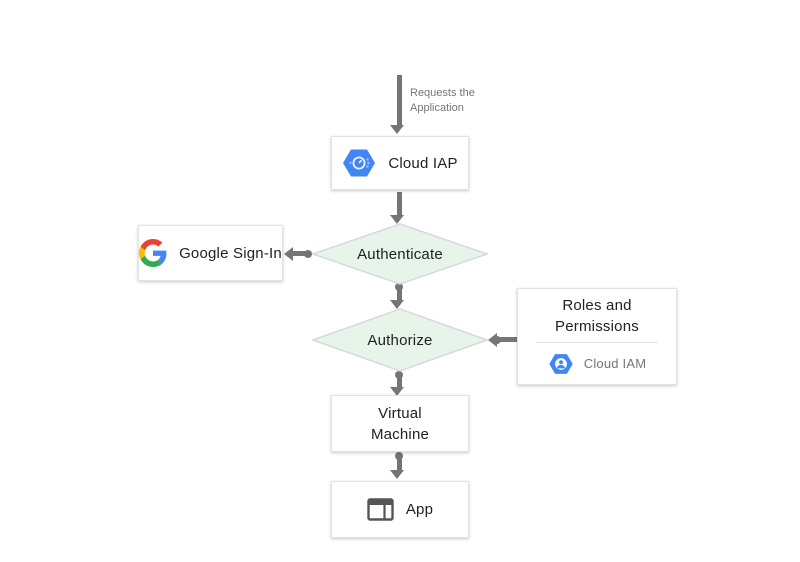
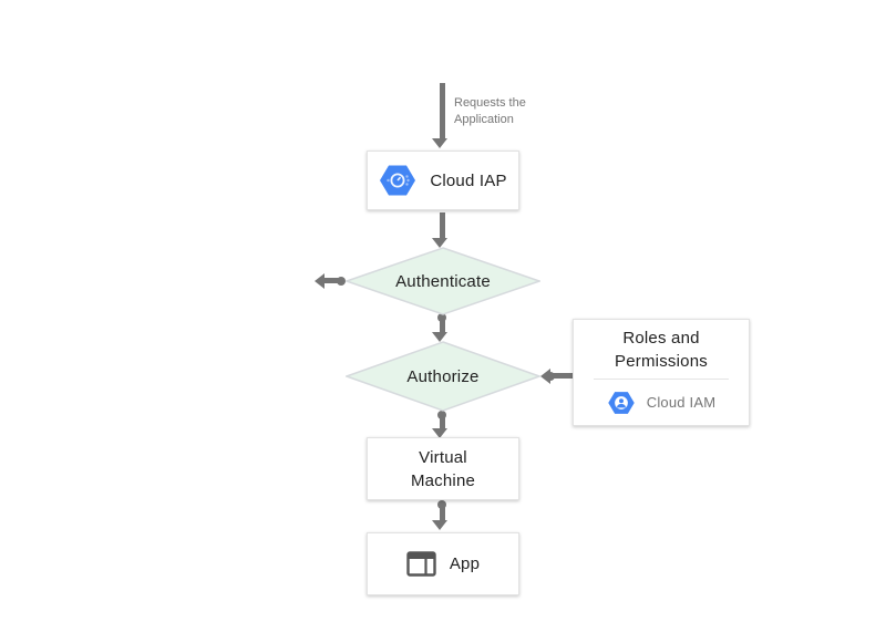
  Requests the
  Application
  Cloud IAP
  Authenticate
- Google Sign-In
  Authorize
  Roles and
  Permissions
  Cloud IAM
  Virtual
  Machine
  App
